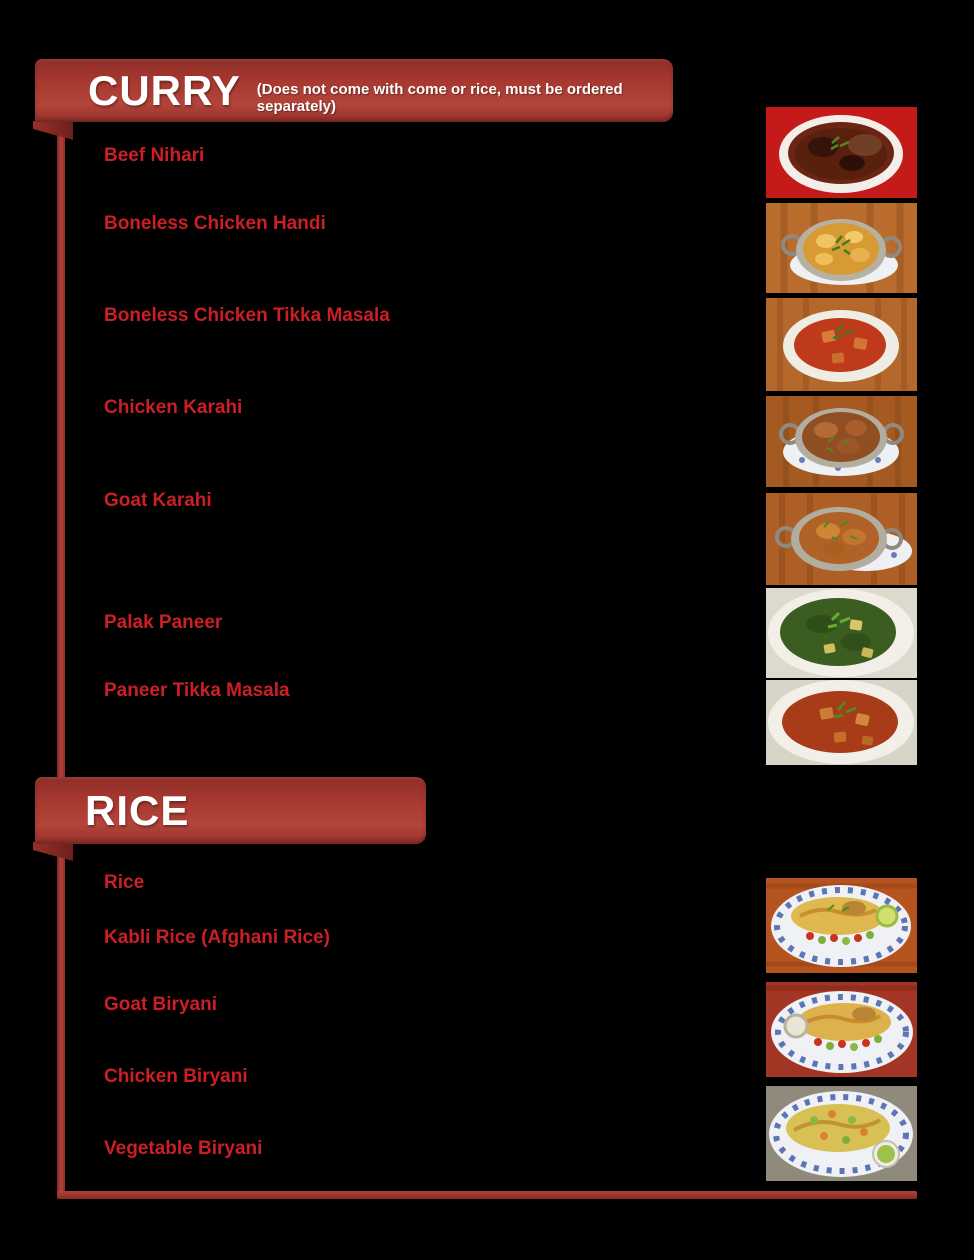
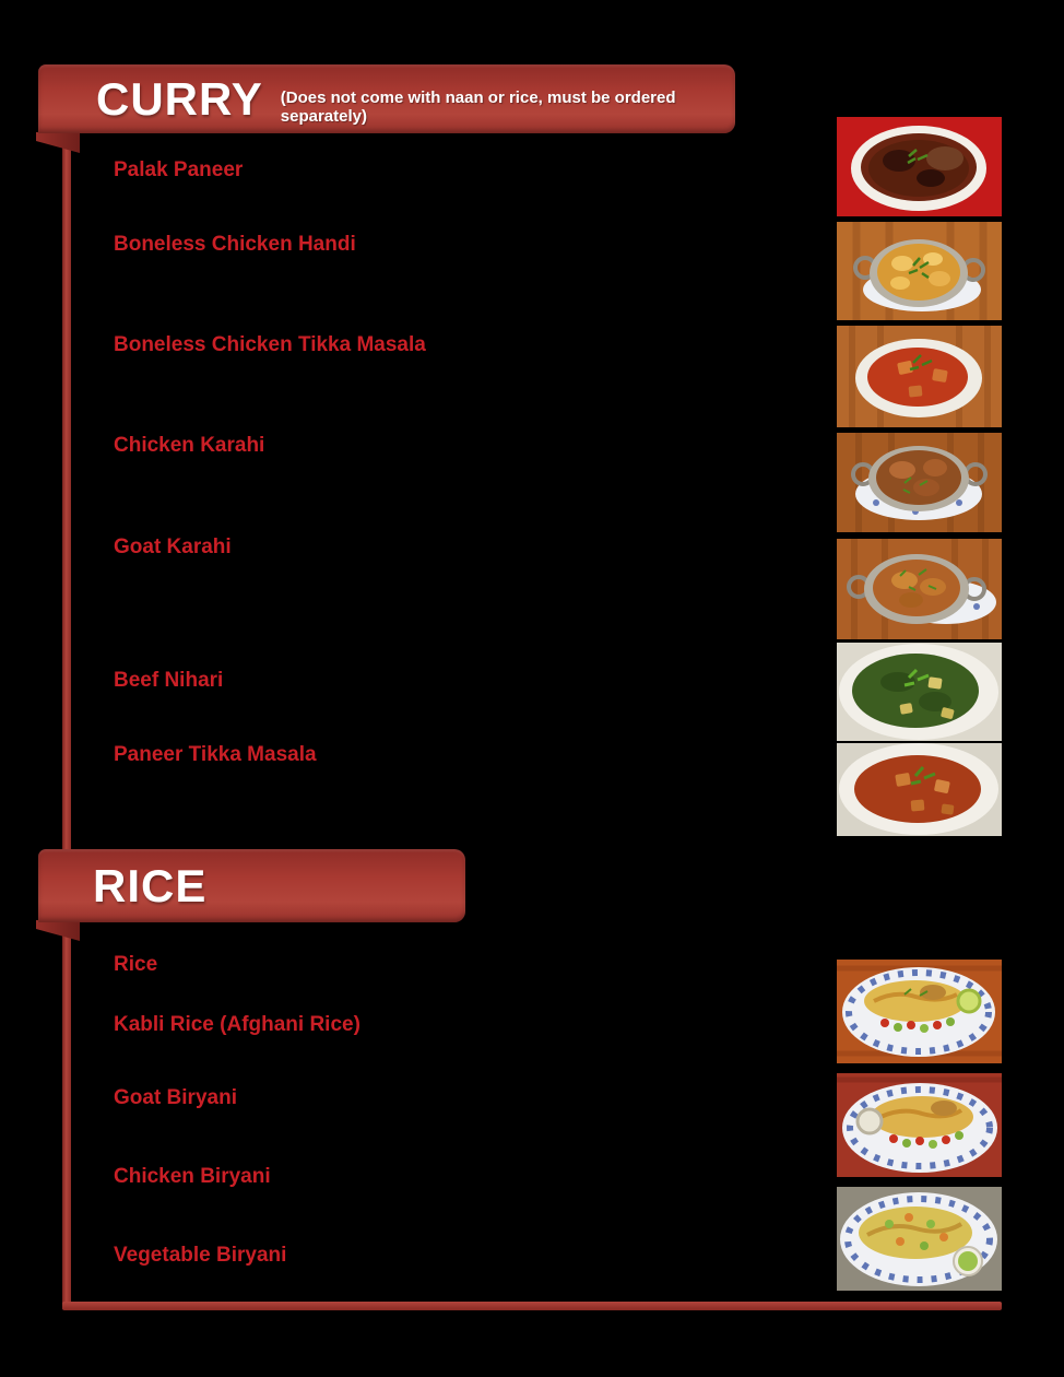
  CURRY
- (Does not come with come or rice, must be ordered separately)
+ (Does not come with naan or rice, must be ordered separately)
- Beef Nihari
+ Palak Paneer
  Boneless Chicken Handi
  Boneless Chicken Tikka Masala
  Chicken Karahi
  Goat Karahi
- Palak Paneer
+ Beef Nihari
  Paneer Tikka Masala
  RICE
  Rice
  Kabli Rice (Afghani Rice)
  Goat Biryani
  Chicken Biryani
  Vegetable Biryani
